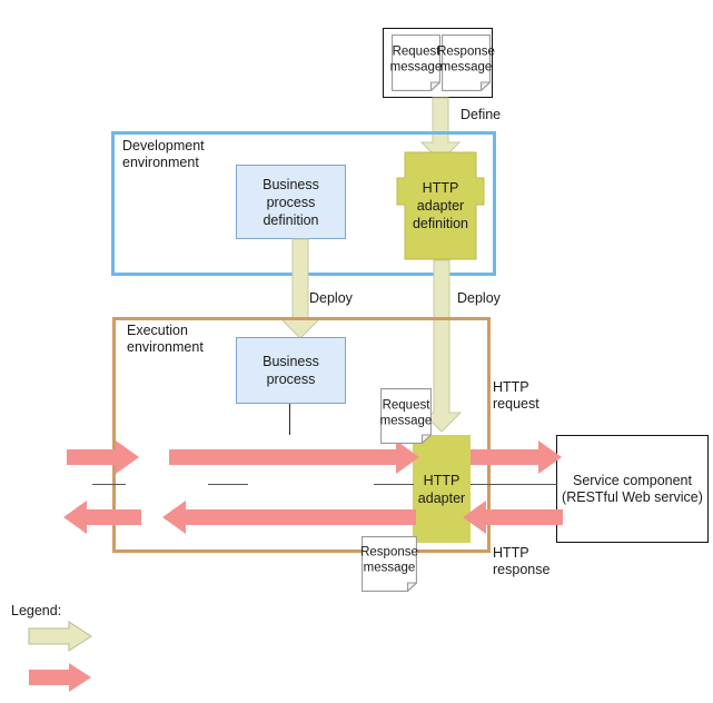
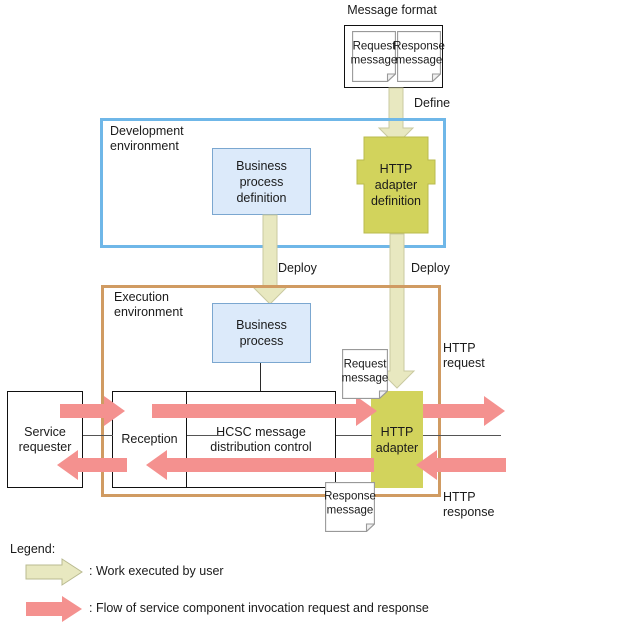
+ Message format
  Request
  message
  Response
  message
  Define
  Development
  environment
  Business
  process
  definition
  HTTP
  adapter
  definition
  Deploy
  Deploy
  Execution
  environment
  Business
  process
+ Service
+ requester
+ Reception
+ HCSC message
+ distribution control
  HTTP
  adapter
- Service component
- (RESTful Web service)
  Request
  message
  Response
  message
  HTTP
  request
  HTTP
  response
  Legend:
+ : Work executed by user
+ : Flow of service component invocation request and response
